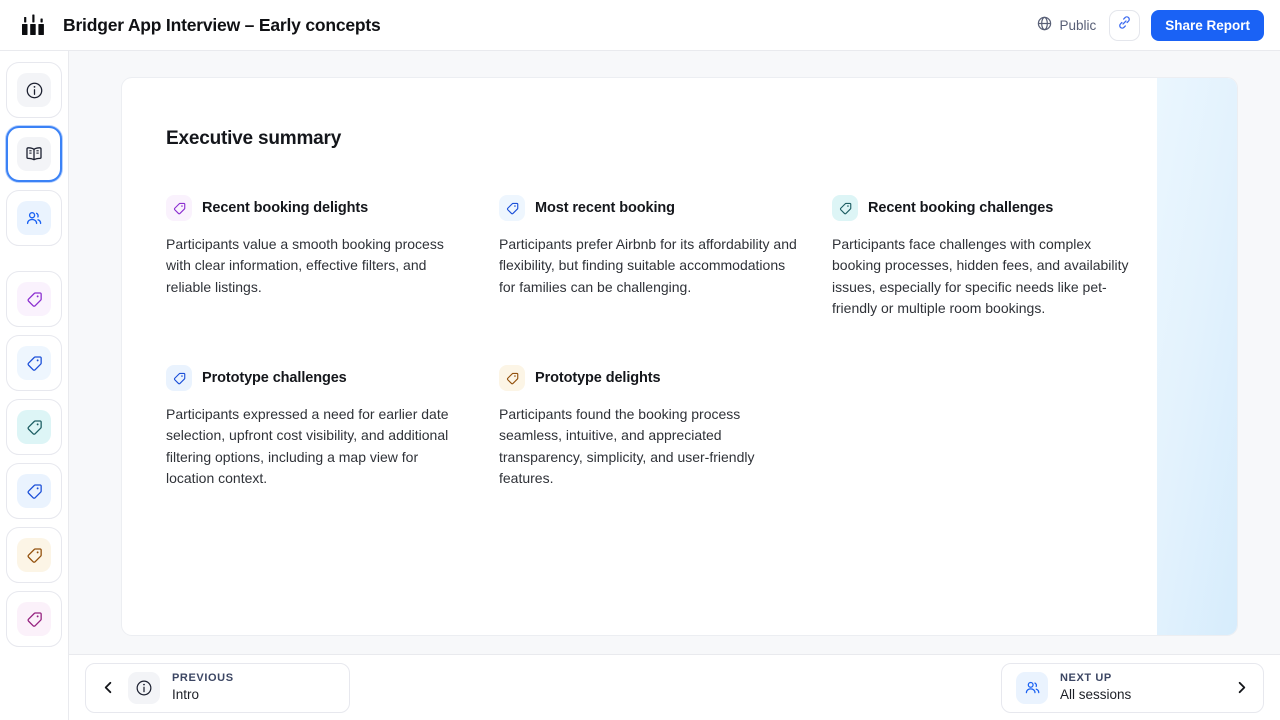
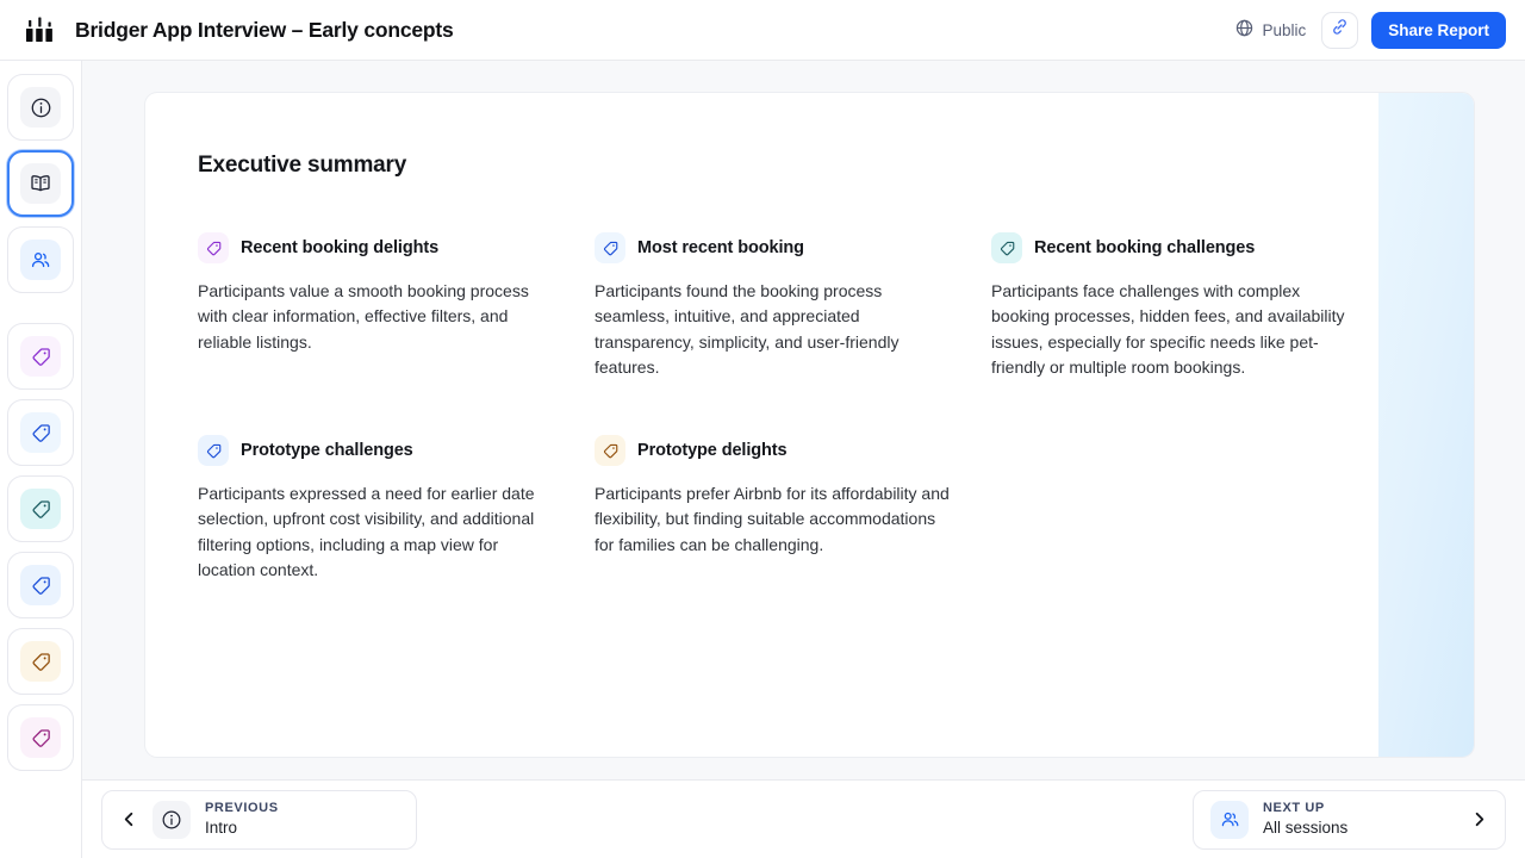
  Bridger App Interview – Early concepts
  Public
  Share Report
  Executive summary
  Recent booking delights
  Participants value a smooth booking process with clear information, effective filters, and reliable listings.
  Most recent booking
- Participants prefer Airbnb for its affordability and flexibility, but finding suitable accommodations for families can be challenging.
+ Participants found the booking process seamless, intuitive, and appreciated transparency, simplicity, and user-friendly features.
  Recent booking challenges
  Participants face challenges with complex booking processes, hidden fees, and availability issues, especially for specific needs like pet-friendly or multiple room bookings.
  Prototype challenges
  Participants expressed a need for earlier date selection, upfront cost visibility, and additional filtering options, including a map view for location context.
  Prototype delights
- Participants found the booking process seamless, intuitive, and appreciated transparency, simplicity, and user-friendly features.
+ Participants prefer Airbnb for its affordability and flexibility, but finding suitable accommodations for families can be challenging.
  PREVIOUS
  Intro
  NEXT UP
  All sessions
